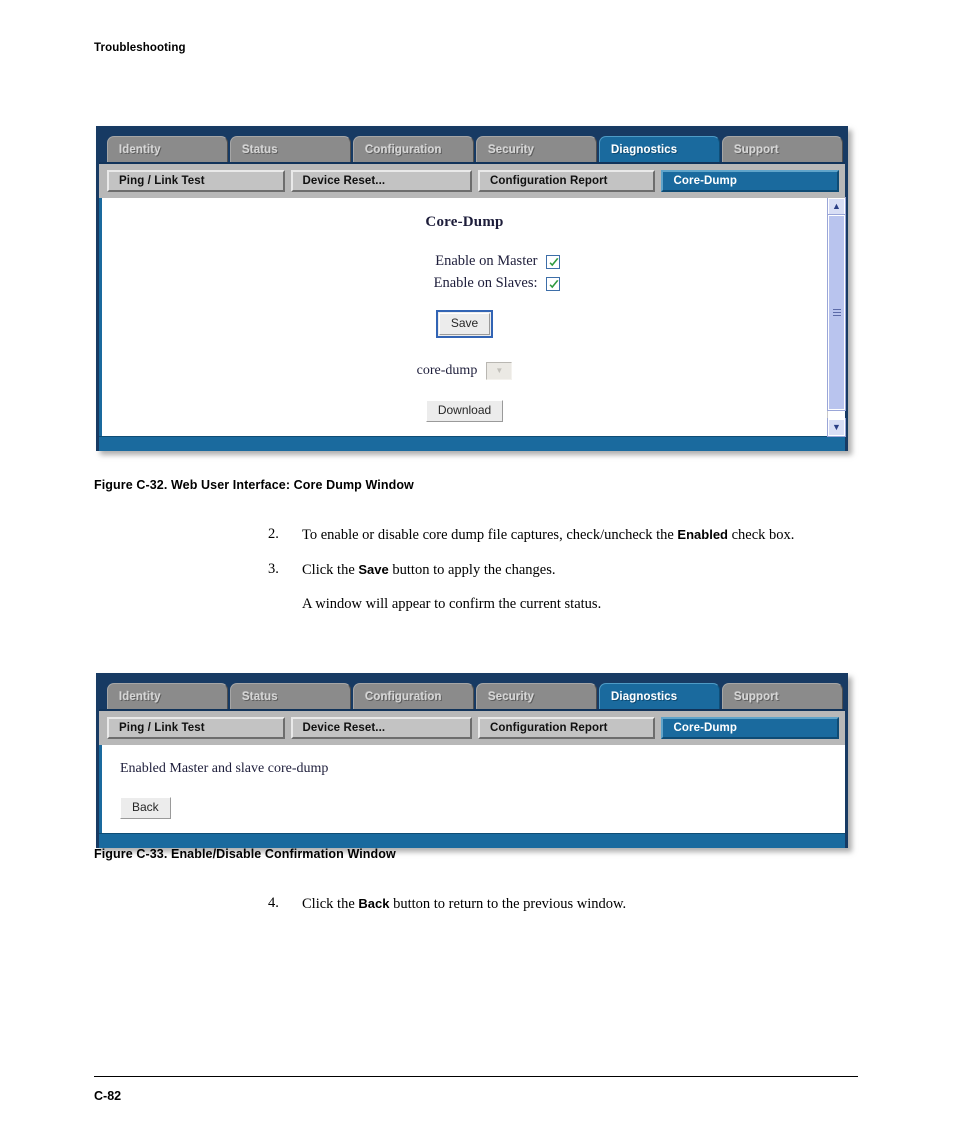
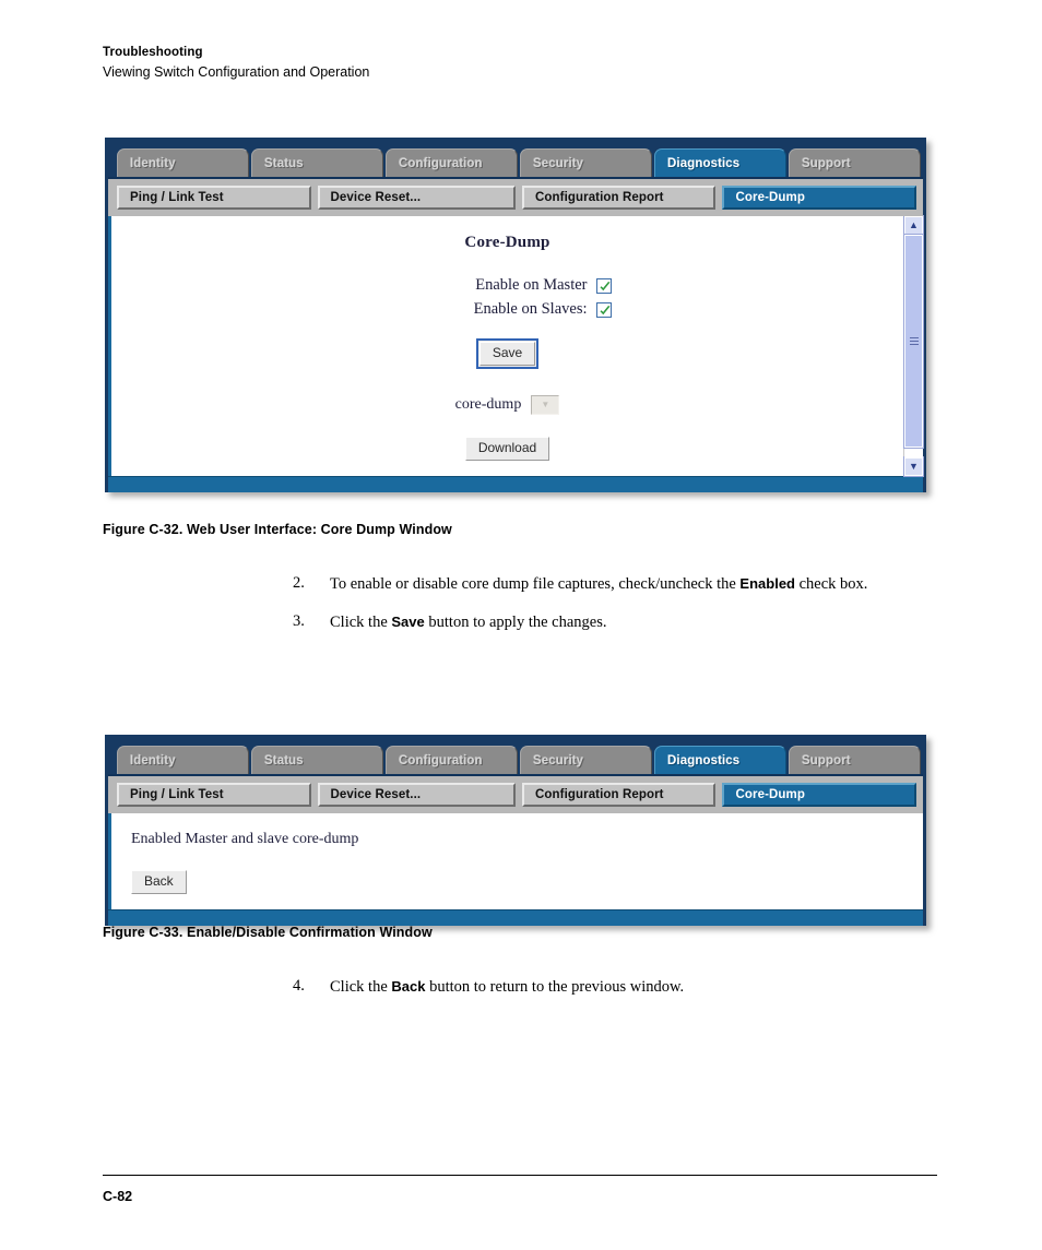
  Troubleshooting
+ Viewing Switch Configuration and Operation
  Identity
  Status
  Configuration
  Security
  Diagnostics
  Support
  Ping / Link Test
  Device Reset...
  Configuration Report
  Core-Dump
  Core-Dump
  Enable on Master
  Enable on Slaves:
  Save
  core-dump
  ▼
  Download
  ▲
  ▼
  Figure C-32. Web User Interface: Core Dump Window
  2.
  To enable or disable core dump file captures, check/uncheck the Enabled check box.
  3.
  Click the Save button to apply the changes.
- A window will appear to confirm the current status.
  Identity
  Status
  Configuration
  Security
  Diagnostics
  Support
  Ping / Link Test
  Device Reset...
  Configuration Report
  Core-Dump
  Enabled Master and slave core-dump
  Back
  Figure C-33. Enable/Disable Confirmation Window
  4.
  Click the Back button to return to the previous window.
  C-82
